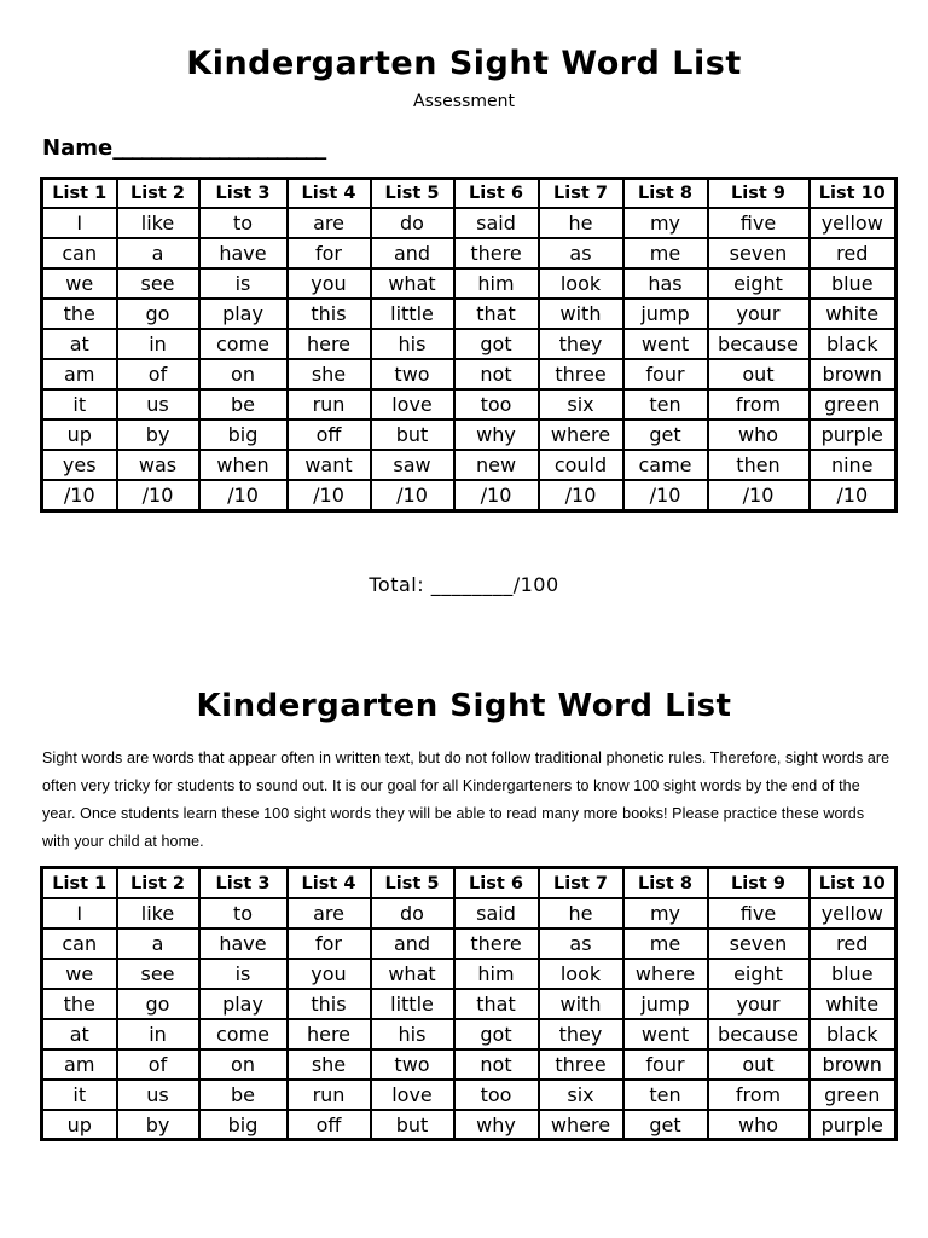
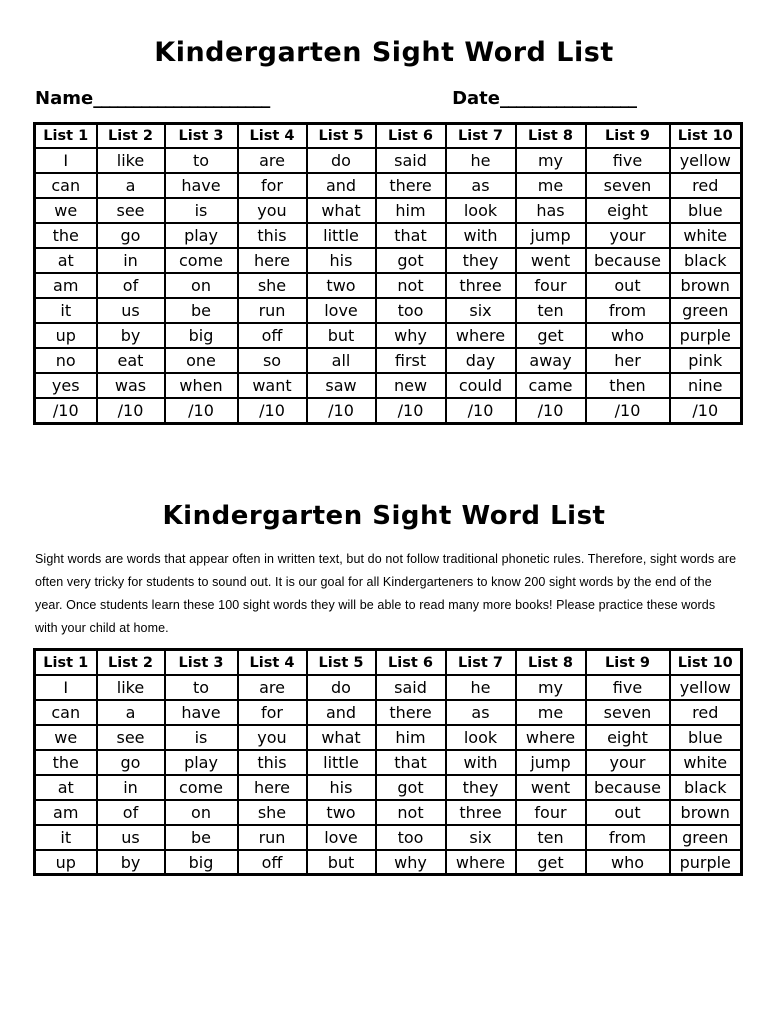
  Kindergarten Sight Word List
- Assessment
  Name______________________
+ Date_________________
  List 1	List 2	List 3	List 4	List 5	List 6	List 7	List 8	List 9	List 10
  I	like	to	are	do	said	he	my	five	yellow
  can	a	have	for	and	there	as	me	seven	red
  we	see	is	you	what	him	look	has	eight	blue
  the	go	play	this	little	that	with	jump	your	white
  at	in	come	here	his	got	they	went	because	black
  am	of	on	she	two	not	three	four	out	brown
  it	us	be	run	love	too	six	ten	from	green
  up	by	big	off	but	why	where	get	who	purple
+ no	eat	one	so	all	first	day	away	her	pink
  yes	was	when	want	saw	new	could	came	then	nine
  /10	/10	/10	/10	/10	/10	/10	/10	/10	/10
- Total: ________/100
  Kindergarten Sight Word List
- Sight words are words that appear often in written text, but do not follow traditional phonetic rules. Therefore, sight words are often very tricky for students to sound out. It is our goal for all Kindergarteners to know 100 sight words by the end of the year. Once students learn these 100 sight words they will be able to read many more books! Please practice these words with your child at home.
+ Sight words are words that appear often in written text, but do not follow traditional phonetic rules. Therefore, sight words are often very tricky for students to sound out. It is our goal for all Kindergarteners to know 200 sight words by the end of the year. Once students learn these 100 sight words they will be able to read many more books! Please practice these words with your child at home.
  List 1	List 2	List 3	List 4	List 5	List 6	List 7	List 8	List 9	List 10
  I	like	to	are	do	said	he	my	five	yellow
  can	a	have	for	and	there	as	me	seven	red
  we	see	is	you	what	him	look	where	eight	blue
  the	go	play	this	little	that	with	jump	your	white
  at	in	come	here	his	got	they	went	because	black
  am	of	on	she	two	not	three	four	out	brown
  it	us	be	run	love	too	six	ten	from	green
  up	by	big	off	but	why	where	get	who	purple
